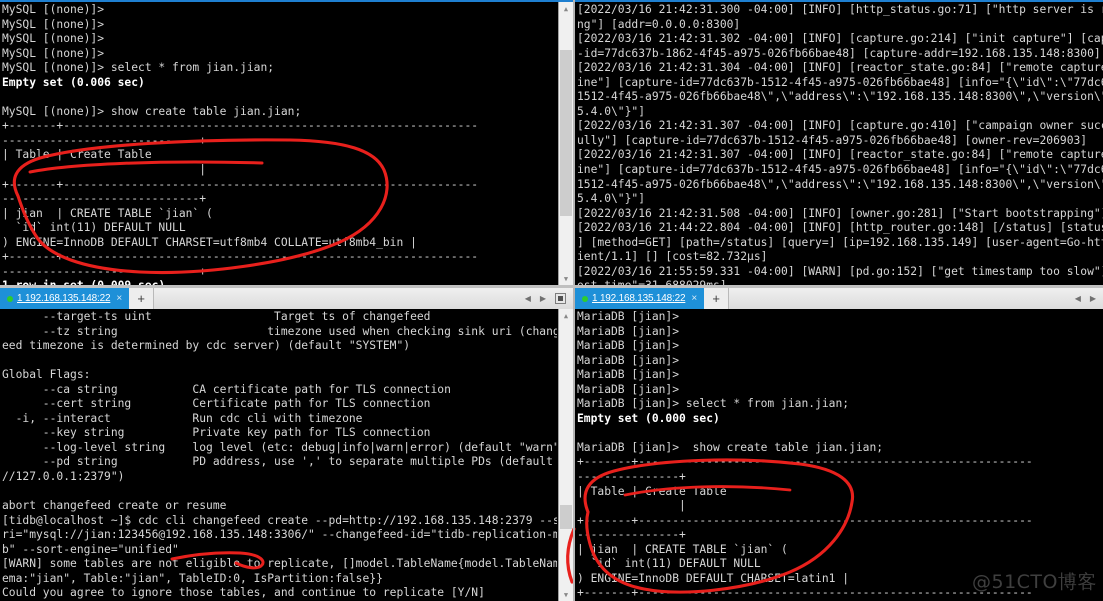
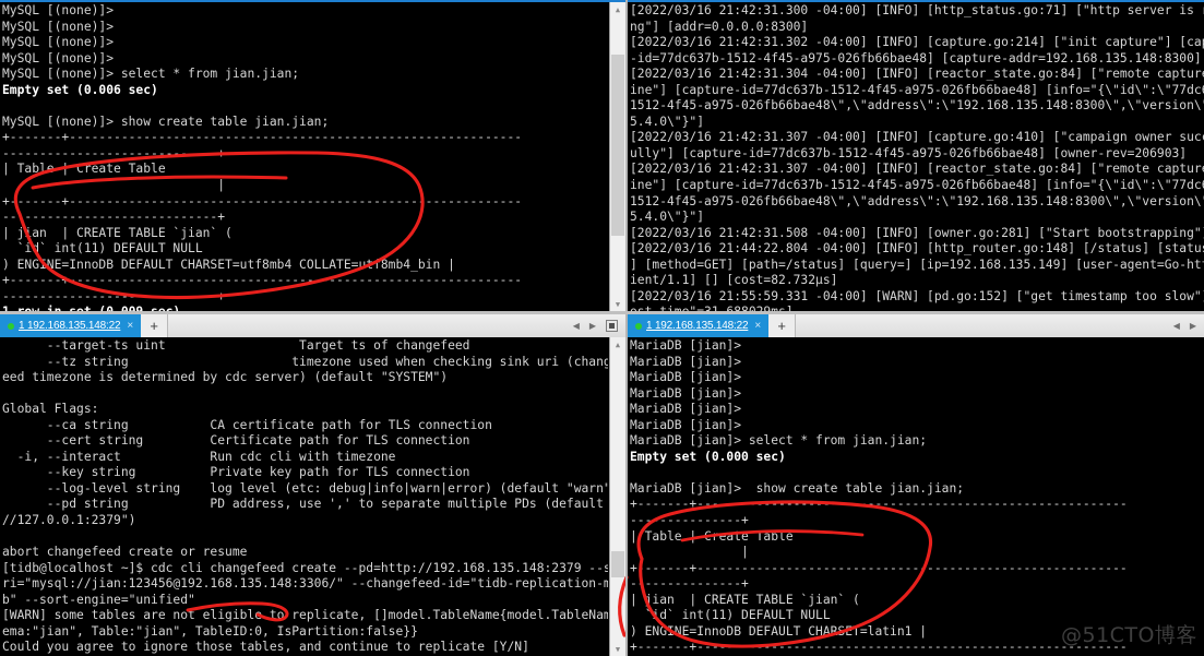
  MySQL [(none)]>
  MySQL [(none)]>
  MySQL [(none)]>
  MySQL [(none)]>
  MySQL [(none)]> select * from jian.jian;
  Empty set (0.006 sec)
  MySQL [(none)]> show create table jian.jian;
  +-------+-------------------------------------------------------------
  -------------------------
  | Tabl Create Table
  |
  +-------+------------------------------------------------------------
  ----------------------------+
  | jan | CREATE TABLE `jian` (
  `i` int(11) DEFAULT NULL
  ) ENGNE=InnoDB DEFAULT CHARSET=utf8mb4 COLLATE=uf8mb4_bin |
  +-----------------------------------------------------------------
  ▲
  ▼
  [2022/03/16 21:42:31.300 -04:00] [INFO] [http_status.go:71] ["http server is
  ng"] [addr=0.0.0.0:8300]
  [2022/03/16 21:42:31.302 -04:00] [INFO] [capture.go:214] ["init capture"] [ca
- -id=77dc637b-1862-4f45-a975-026fb66bae48] [capture-addr=192.168.135.148:8300]
+ -id=77dc637b-1512-4f45-a975-026fb66bae48] [capture-addr=192.168.135.148:8300]
  [2022/03/16 21:42:31.304 -04:00] [INFO] [reactor_state.go:84] ["remote captur
  ine"] [capture-id=77dc637b-1512-4f45-a975-026fb66bae48] [info="{\"id\":\"77dc
  1512-4f45-a975-026fb66bae48\",\"address\":\"192.168.135.148:8300\",\"version\
  5.4.0\"}"]
  [2022/03/16 21:42:31.307 -04:00] [INFO] [capture.go:410] ["campaign owner suc
  ully"] [capture-id=77dc637b-1512-4f45-a975-026fb66bae48] [owner-rev=206903]
  [2022/03/16 21:42:31.307 -04:00] [INFO] [reactor_state.go:84] ["remote captur
  ine"] [capture-id=77dc637b-1512-4f45-a975-026fb66bae48] [info="{\"id\":\"77dc
  1512-4f45-a975-026fb66bae48\",\"address\":\"192.168.135.148:8300\",\"version\
  5.4.0\"}"]
  [2022/03/16 21:42:31.508 -04:00] [INFO] [owner.go:281] ["Start bootstrapping"
  [2022/03/16 21:44:22.804 -04:00] [INFO] [http_router.go:148] [/status] [statu
  ] [method=GET] [path=/status] [query=] [ip=192.168.135.149] [user-agent=Go-ht
  ient/1.1] [] [cost=82.732µs]
  [2022/03/16 21:55:59.331 -04:00] [WARN] [pd.go:152] ["get timestamp too slow"
  1 192.168.135.148:22
  ×
  +
  ◀
  ▶
  --target-ts uint Target ts of changefeed
  --tz string timezone used when checking sink uri (chang
  eed timezone is determined by cdc server) (default "SYSTEM")
  Global Flags:
  --ca string CA certificate path for TLS connection
  --cert string Certificate path for TLS connection
  -i, --interact Run cdc cli with timezone
  --key string Private key path for TLS connection
  --log-level string log level (etc: debug|info|warn|error) (default "warn"
  --pd string PD address, use ',' to separate multiple PDs (default
  //127.0.0.1:2379")
  abort changefeed create or resume
  [tidb@localhost ~]$ cdc cli changefeed create --pd=http://192.168.135.148:2379 --s
  ri="mysql://jian:123456@192.168.135.148:3306/" --changefeed-id="tidb-replication-m
  b" --sort-engine="unified"
  [WARN] some tables are not eligibl to replicate, []model.TableName{model.TableNam
  ema:"jian", Table:"jian", TableID:0, IsPartition:false}}
  Could you agree to ignore those tables, and continue to replicate [Y/N]
  ▲
  ▼
  1 192.168.135.148:22
  ×
  +
  ◀
  ▶
  MariaDB [jian]>
  MariaDB [jian]>
  MariaDB [jian]>
  MariaDB [jian]>
  MariaDB [jian]>
  MariaDB [jian]>
  MariaDB [jian]> select * from jian.jian;
  Empty set (0.000 sec)
  MariaDB [jian]> show create table jian.jian;
  +-------+----------------------------------------------
  --------------+
  | Table |eate Table
  |
  +------+---------------------------------------------------------
  --------------+
  | jian | CREATE TABLE `jian` (
  `d` int(11) DEFAULT NULL
  ) ENGNE=InnoDB DEFAULT CHARET=latin1 |
  +-------+----------------------------------------------------
  @51CTO博客
